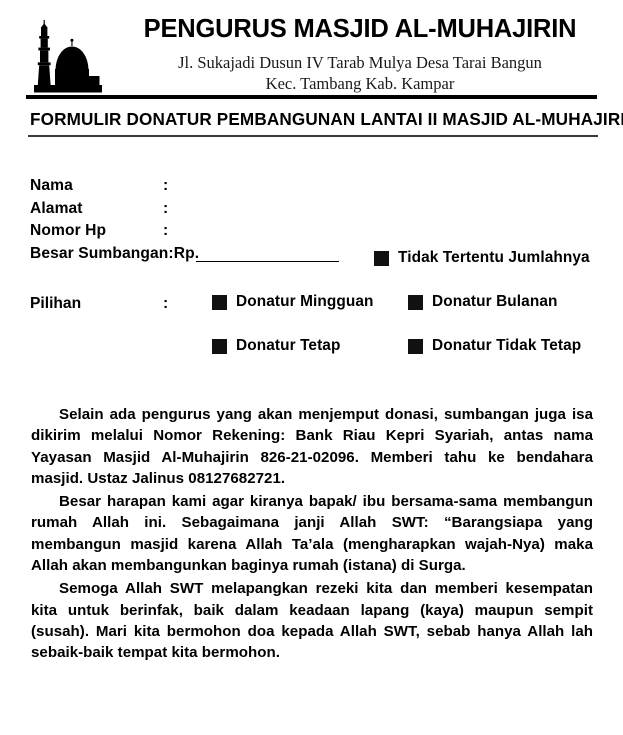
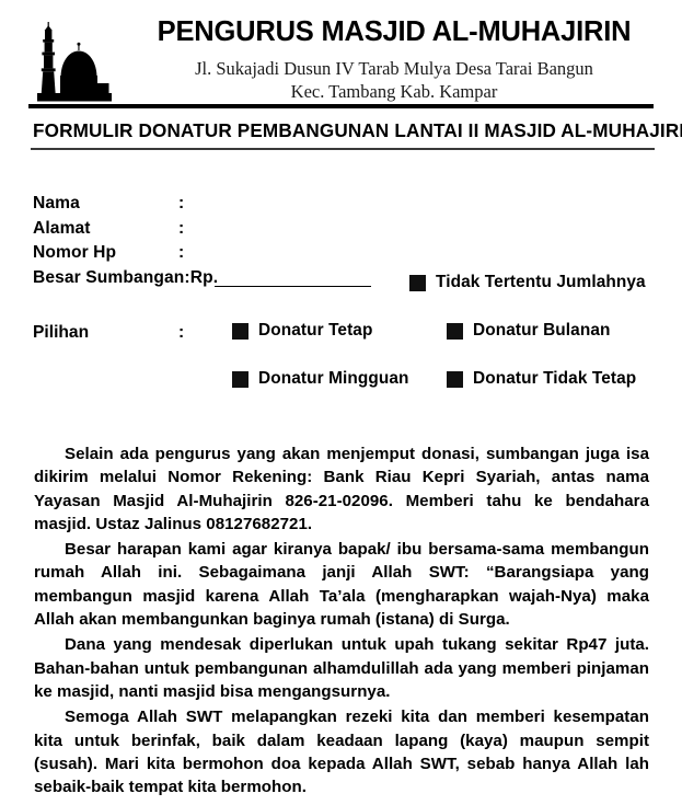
  PENGURUS MASJID AL-MUHAJIRIN
  Jl. Sukajadi Dusun IV Tarab Mulya Desa Tarai Bangun
  Kec. Tambang Kab. Kampar
  FORMULIR DONATUR PEMBANGUNAN LANTAI II MASJID AL-MUHAJIR
  Nama
  :
  Alamat
  :
  Nomor Hp
  :
  Besar Sumbangan:Rp.
  Tidak Tertentu Jumlahnya
  Pilihan
  :
- Donatur Mingguan
+ Donatur Tetap
  Donatur Bulanan
- Donatur Tetap
+ Donatur Mingguan
  Donatur Tidak Tetap
  Selain ada pengurus yang akan menjemput donasi, sumbangan juga isa dikirim melalui Nomor Rekening: Bank Riau Kepri Syariah, antas nama Yayasan Masjid Al-Muhajirin 826-21-02096. Memberi tahu ke bendahara masjid. Ustaz Jalinus 08127682721.
  Besar harapan kami agar kiranya bapak/ ibu bersama-sama memba­ngun rumah Allah ini. Sebagaimana janji Allah SWT: “Barangsiapa yang membangun masjid karena Allah Ta’ala (mengharapkan wajah-Nya) maka Allah akan membangunkan baginya rumah (istana) di Surga.
+ Dana yang mendesak diperlukan untuk upah tukang sekitar Rp47 juta. Bahan-bahan untuk pembangunan alhamdulillah ada yang memberi pinjaman ke masjid, nanti masjid bisa mengangsurnya.
  Semoga Allah SWT melapangkan rezeki kita dan memberi kesempatan kita untuk berinfak, baik dalam keadaan lapang (kaya) maupun sempit (susah). Mari kita bermohon doa kepada Allah SWT, sebab hanya Allah lah sebaik-baik tempat kita bermohon.
